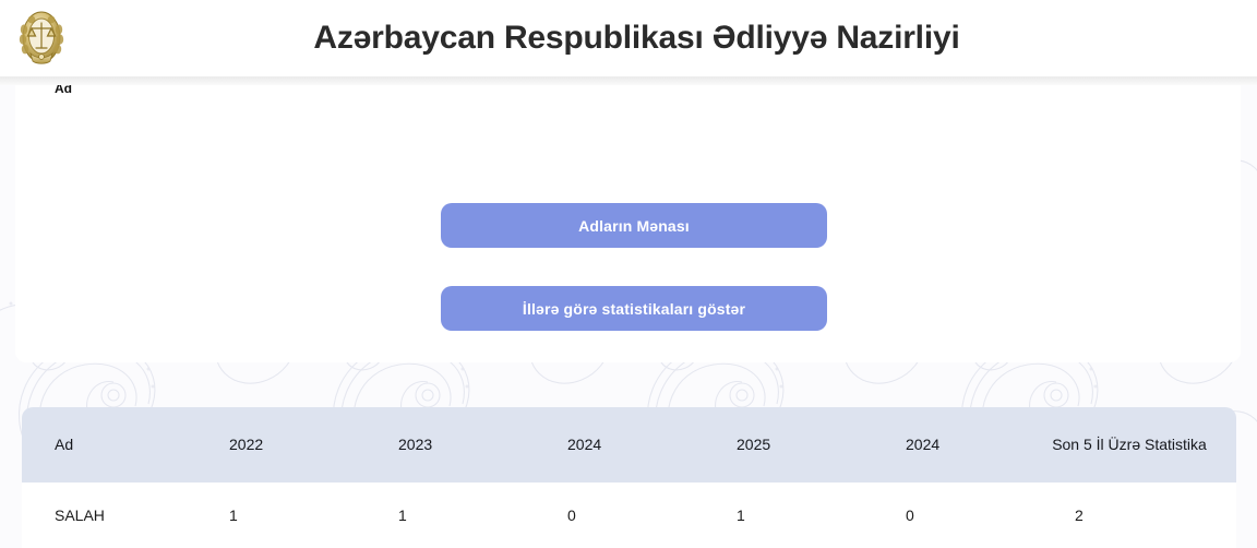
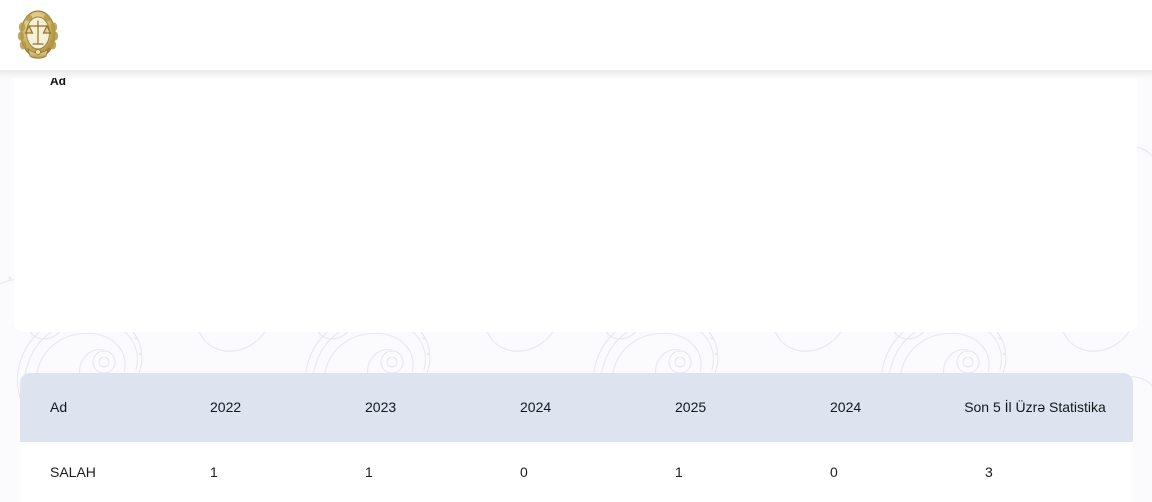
- Azərbaycan Respublikası Ədliyyə Nazirliyi
  Ad
- Adların Mənası
- İllərə görə statistikaları göstər
  Ad	2022	2023	2024	2025	2024	Son 5 İl Üzrə Statistika
- SALAH	1	1	0	1	0	2
+ SALAH	1	1	0	1	0	3
